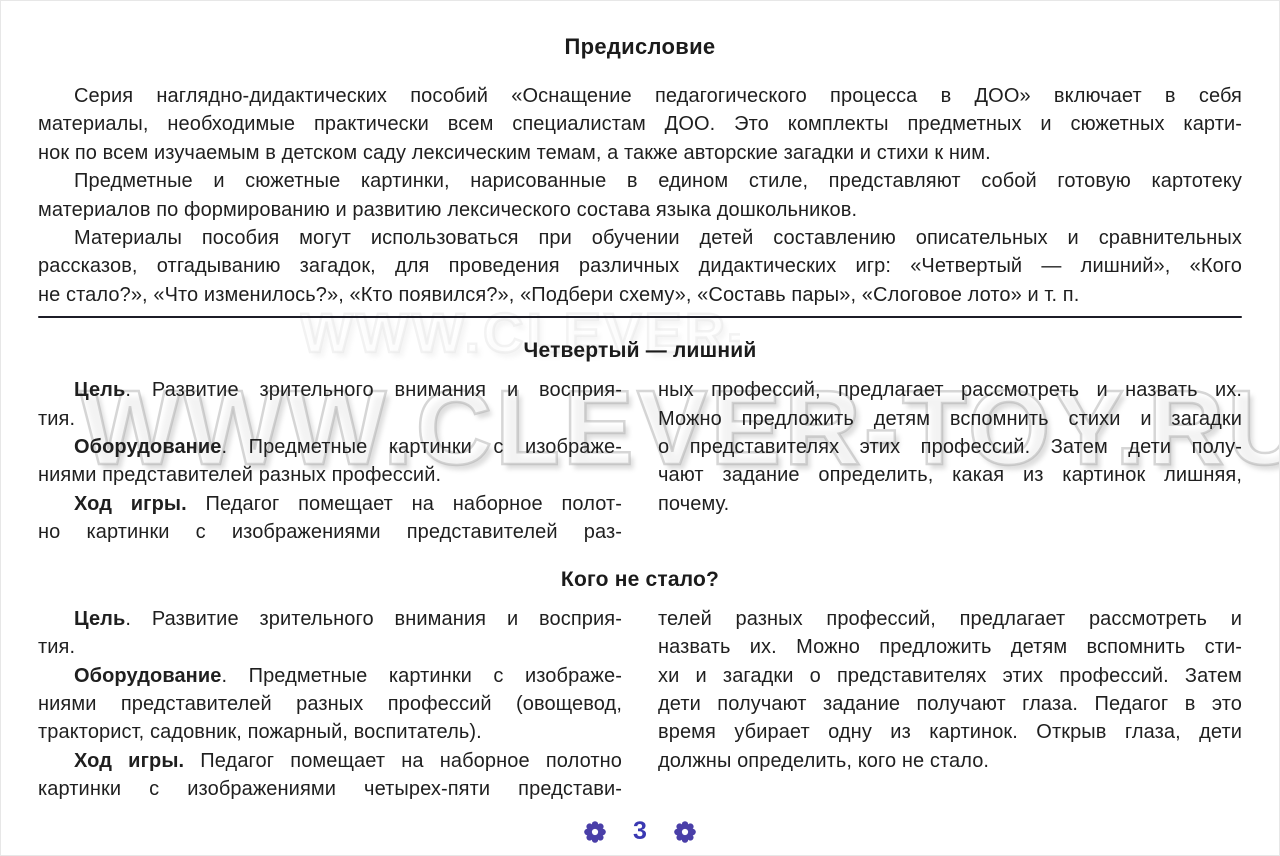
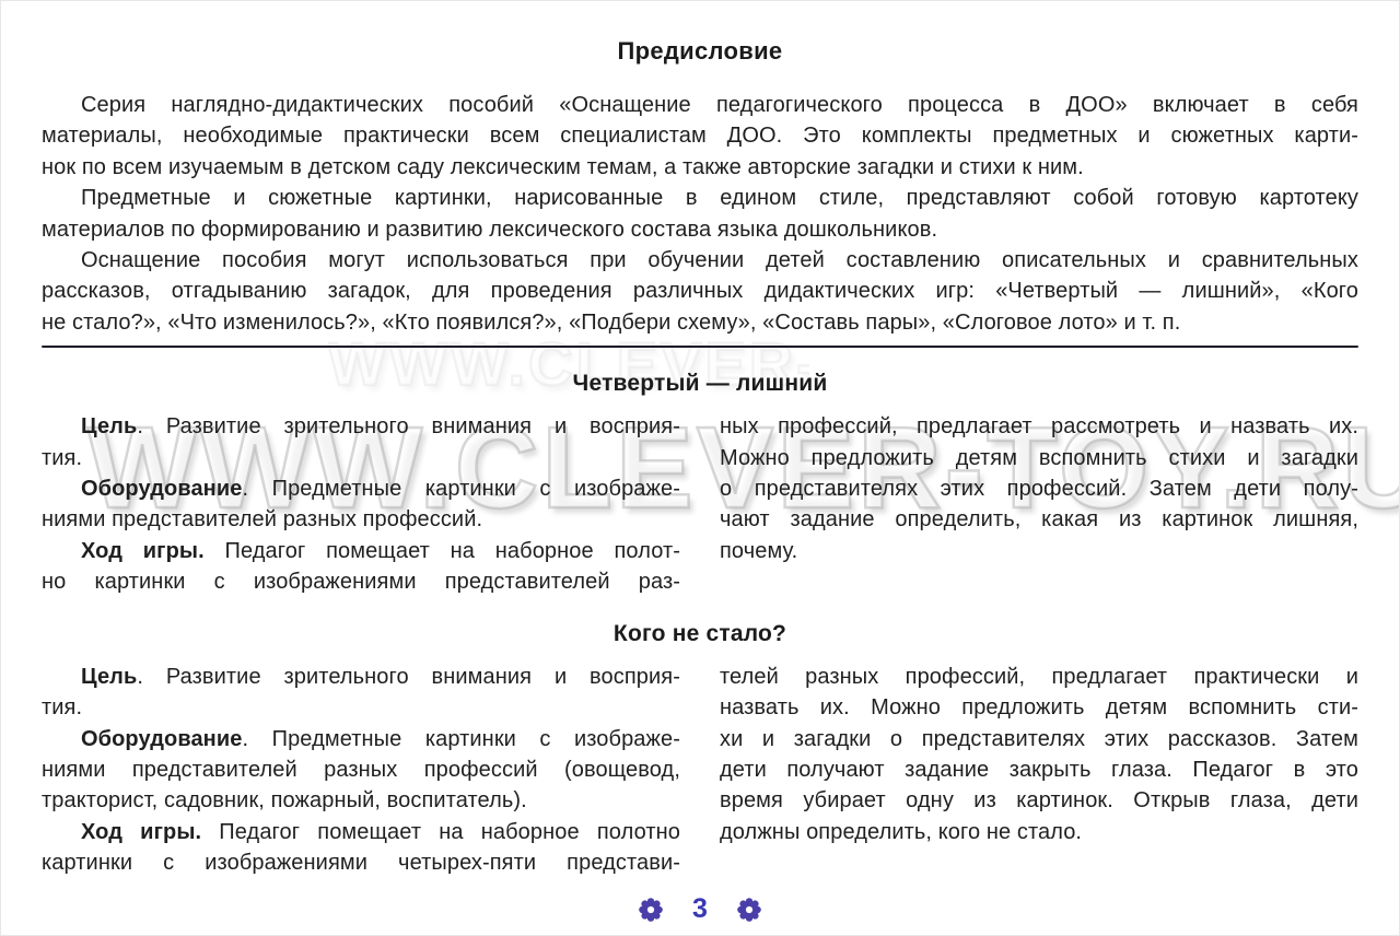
  WWW.CLEVER-TOY.RU
  Предисловие
  Серия наглядно-дидактических пособий «Оснащение педагогического процесса в ДОО» включает в себя
  материалы, необходимые практически всем специалистам ДОО. Это комплекты предметных и сюжетных карти-
  нок по всем изучаемым в детском саду лексическим темам, а также авторские загадки и стихи к ним.
  Предметные и сюжетные картинки, нарисованные в едином стиле, представляют собой готовую картотеку
  материалов по формированию и развитию лексического состава языка дошкольников.
- Материалы пособия могут использоваться при обучении детей составлению описательных и сравнительных
+ Оснащение пособия могут использоваться при обучении детей составлению описательных и сравнительных
  рассказов, отгадыванию загадок, для проведения различных дидактических игр: «Четвертый — лишний», «Кого
  не стало?», «Что изменилось?», «Кто появился?», «Подбери схему», «Составь пары», «Слоговое лото» и т. п.
  Четвертый — лишний
  Цель. Развитие зрительного внимания и восприя-
  тия.
  Оборудование. Предметные картинки с изображе-
  ниями представителей разных профессий.
  Ход игры. Педагог помещает на наборное полот-
  но картинки с изображениями представителей раз-
  ных профессий, предлагает рассмотреть и назвать их.
  Можно предложить детям вспомнить стихи и загадки
  о представителях этих профессий. Затем дети полу-
  чают задание определить, какая из картинок лишняя,
  почему.
  Кого не стало?
  Цель. Развитие зрительного внимания и восприя-
  тия.
  Оборудование. Предметные картинки с изображе-
  ниями представителей разных профессий (овощевод,
  тракторист, садовник, пожарный, воспитатель).
  Ход игры. Педагог помещает на наборное полотно
  картинки с изображениями четырех-пяти представи-
- телей разных профессий, предлагает рассмотреть и
+ телей разных профессий, предлагает практически и
  назвать их. Можно предложить детям вспомнить сти-
- хи и загадки о представителях этих профессий. Затем
+ хи и загадки о представителях этих рассказов. Затем
- дети получают задание получают глаза. Педагог в это
+ дети получают задание закрыть глаза. Педагог в это
  время убирает одну из картинок. Открыв глаза, дети
  должны определить, кого не стало.
  3
